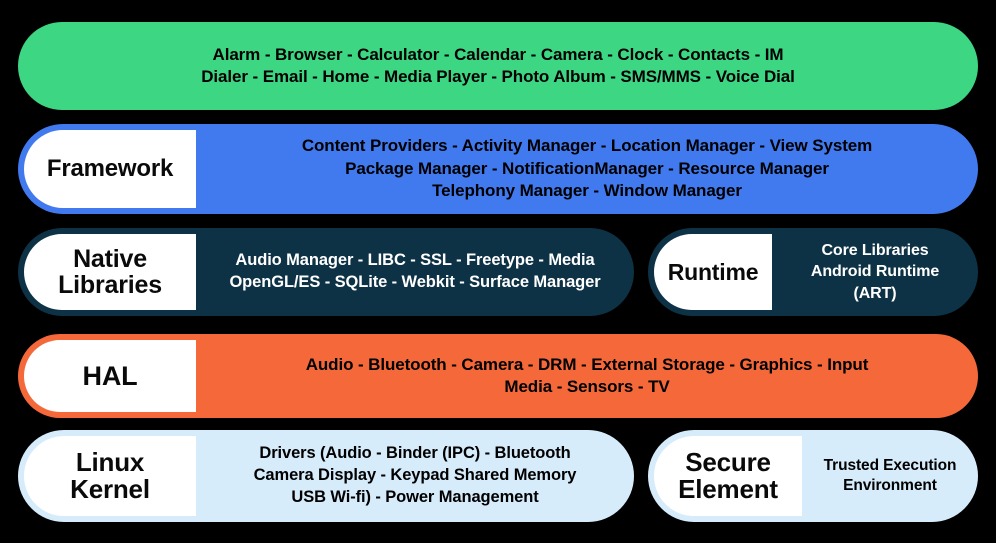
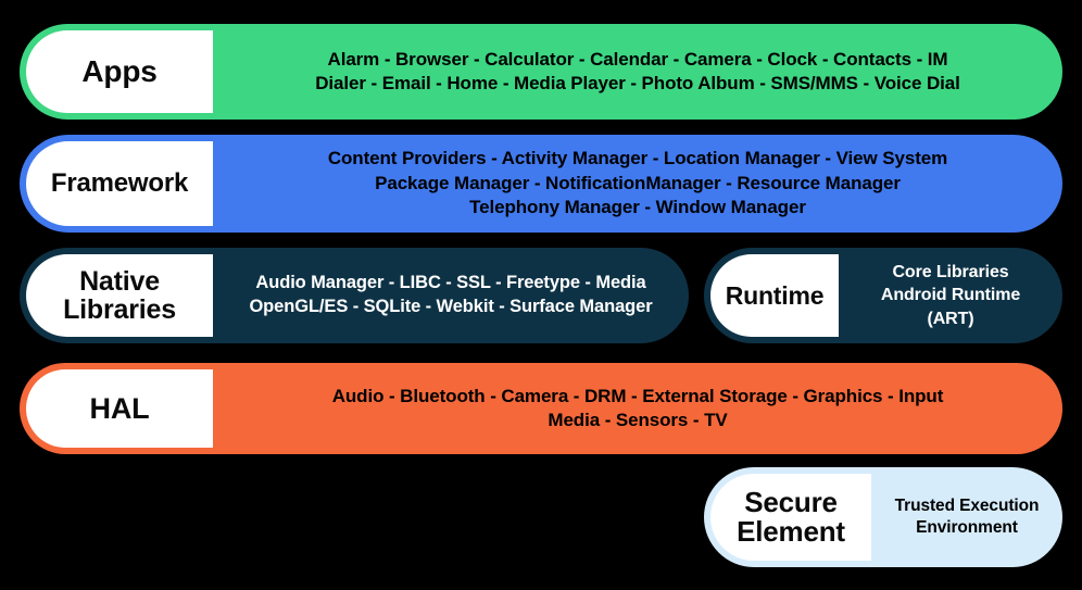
+ Apps
  Alarm - Browser - Calculator - Calendar - Camera - Clock - Contacts - IM
  Dialer - Email - Home - Media Player - Photo Album - SMS/MMS - Voice Dial
  Framework
  Content Providers - Activity Manager - Location Manager - View System
  Package Manager - NotificationManager - Resource Manager
  Telephony Manager - Window Manager
  Native
  Libraries
  Audio Manager - LIBC - SSL - Freetype - Media
  OpenGL/ES - SQLite - Webkit - Surface Manager
  Runtime
  Core Libraries
  Android Runtime (ART)
  HAL
  Audio - Bluetooth - Camera - DRM - External Storage - Graphics - Input
  Media - Sensors - TV
- Linux
- Kernel
- Drivers (Audio - Binder (IPC) - Bluetooth
- Camera Display - Keypad Shared Memory
- USB Wi-fi) - Power Management
  Secure
  Element
  Trusted Execution
  Environment
